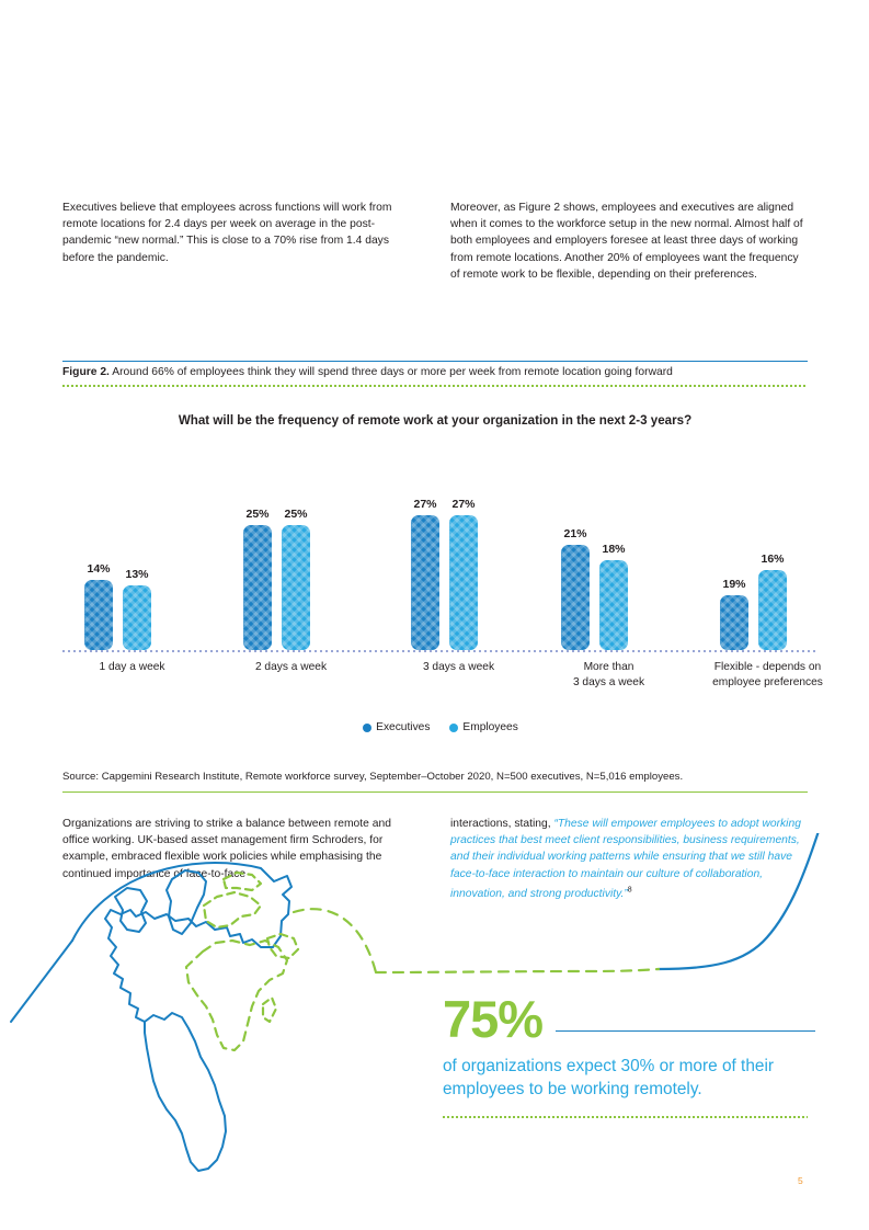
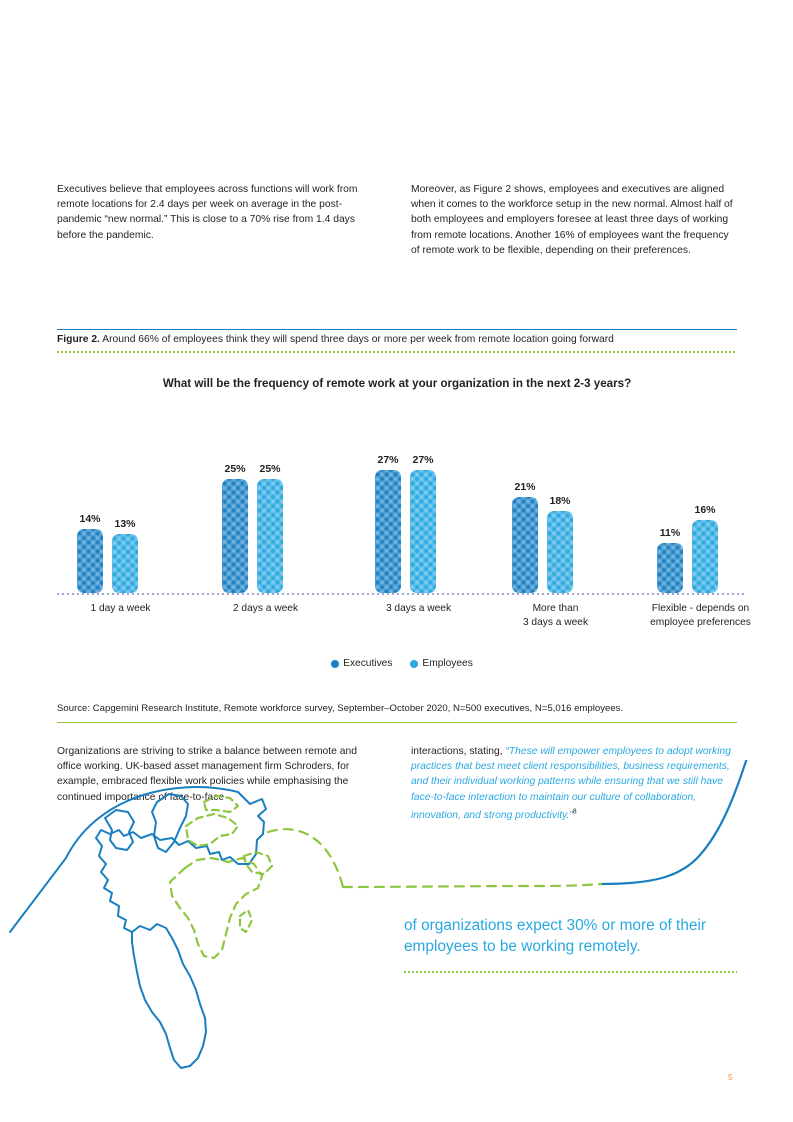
  Executives believe that employees across functions will work from remote locations for 2.4 days per week on average in the post-pandemic “new normal.” This is close to a 70% rise from 1.4 days before the pandemic.
- Moreover, as Figure 2 shows, employees and executives are aligned when it comes to the workforce setup in the new normal. Almost half of both employees and employers foresee at least three days of working from remote locations. Another 20% of employees want the frequency of remote work to be flexible, depending on their preferences.
+ Moreover, as Figure 2 shows, employees and executives are aligned when it comes to the workforce setup in the new normal. Almost half of both employees and employers foresee at least three days of working from remote locations. Another 16% of employees want the frequency of remote work to be flexible, depending on their preferences.
  Figure 2. Around 66% of employees think they will spend three days or more per week from remote location going forward
  What will be the frequency of remote work at your organization in the next 2-3 years?
  14%
  13%
  1 day a week
  25%
  25%
  2 days a week
  27%
  27%
  3 days a week
  21%
  18%
  More than
  3 days a week
- 19%
+ 11%
  16%
  Flexible - depends on
  employee preferences
  Executives
  Employees
  Source: Capgemini Research Institute, Remote workforce survey, September–October 2020, N=500 executives, N=5,016 employees.
  Organizations are striving to strike a balance between remote and office working. UK-based asset management firm Schroders, for example, embraced flexible work policies while emphasising the continued importnce o fae-to-fa
  interactions, stating, “These will empower employees to adopt working practices that best meet client responsibilities, business requirements, and their individual working patterns while ensuring that we still have face-to-face interaction to maintain our culture of collaboration, innovation, and strong productivity.”
- 75%
  of organizations expect 30% or more of their employees to be working remotely.
  5
